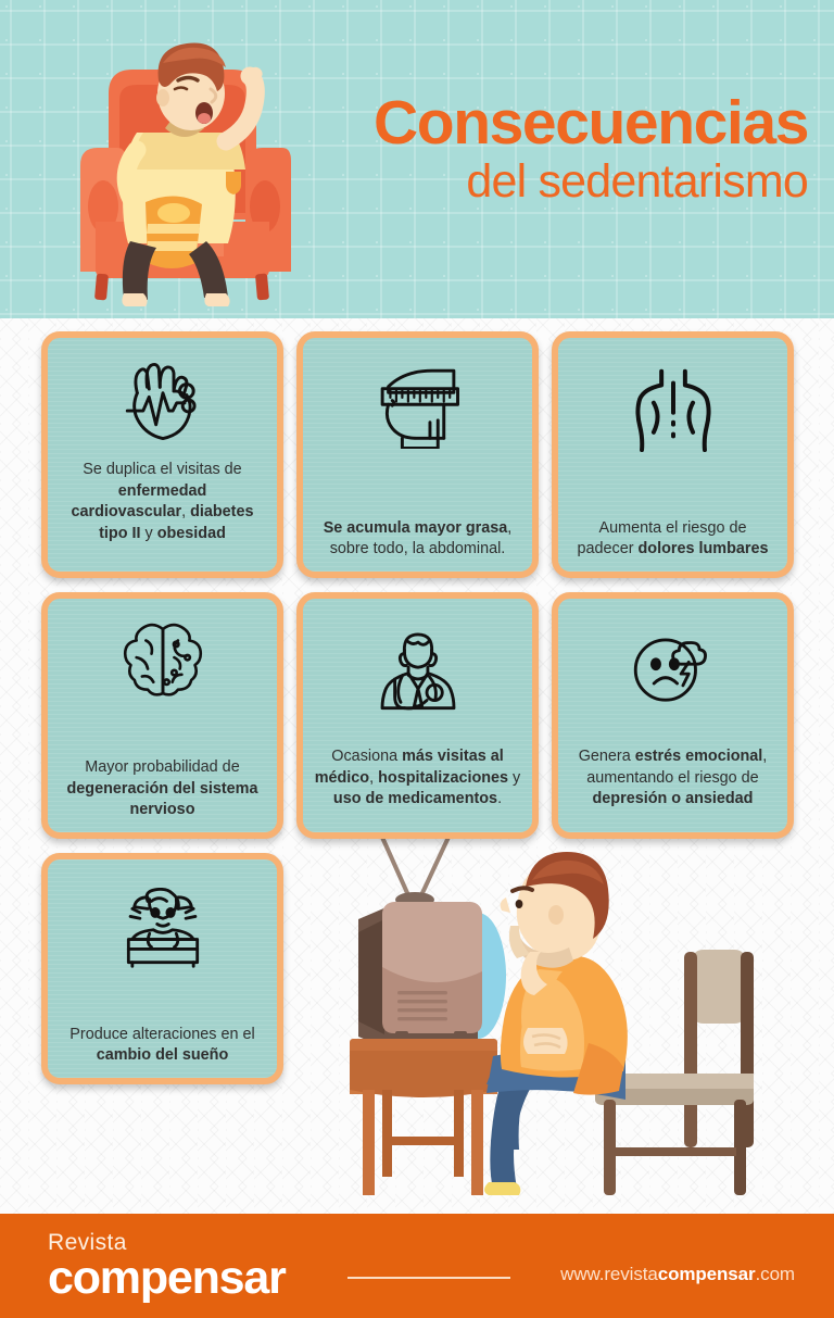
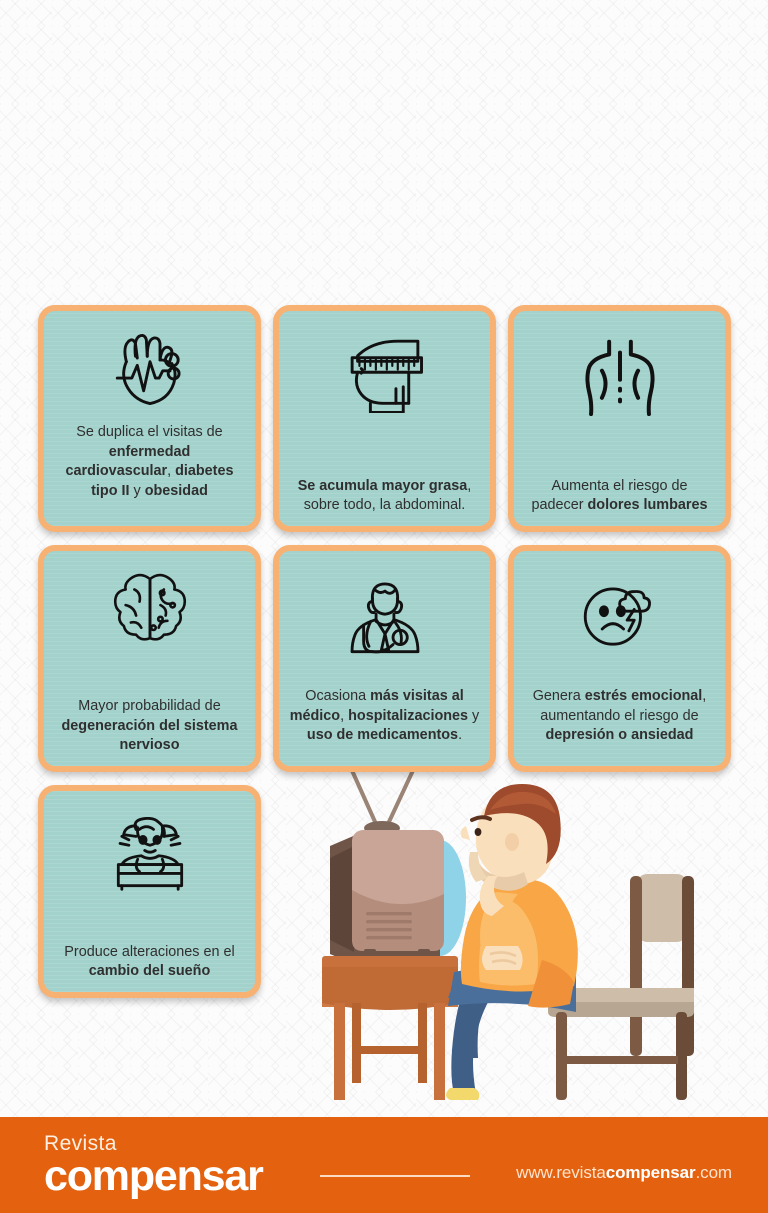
- Consecuencias
- del sedentarismo
  Se duplica el visitas de enfermedad cardiovascular, diabetes tipo II y obesidad
  Se acumula mayor grasa, sobre todo, la abdominal.
  Aumenta el riesgo de padecer dolores lumbares
  Mayor probabilidad de degeneración del sistema nervioso
  Ocasiona más visitas al médico, hospitalizaciones y uso de medicamentos.
  Genera estrés emocional, aumentando el riesgo de depresión o ansiedad
  Produce alteraciones en el cambio del sueño
  Revista
  compensar
  www.revistacompensar.com
